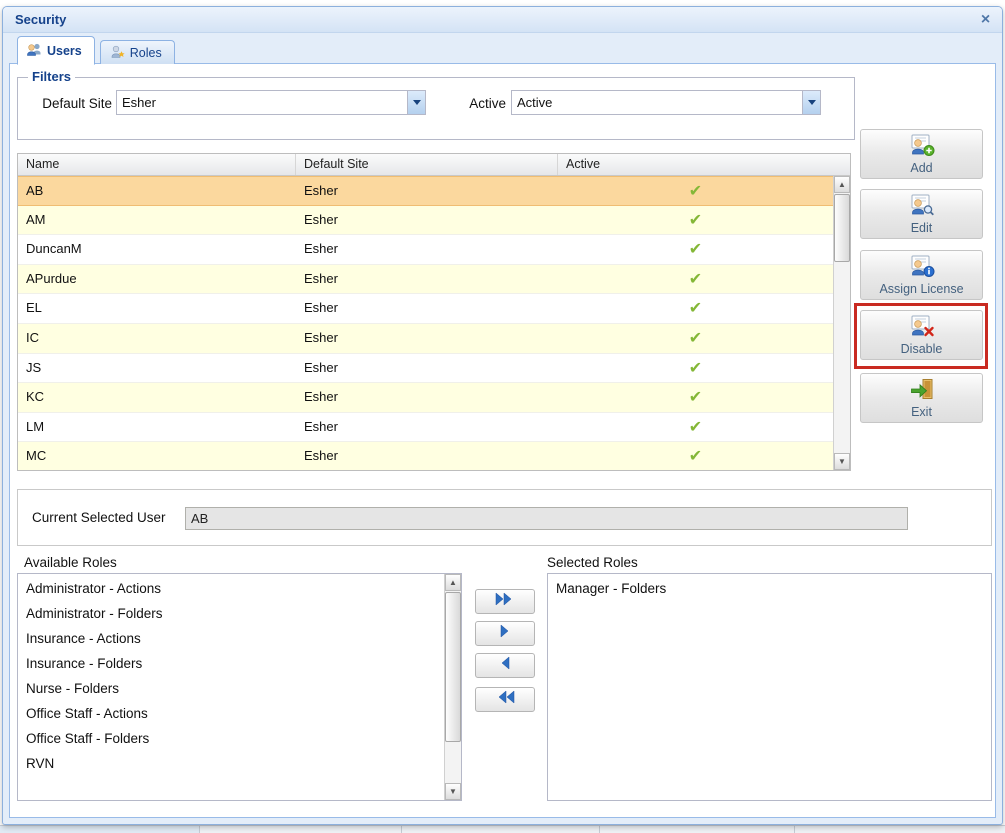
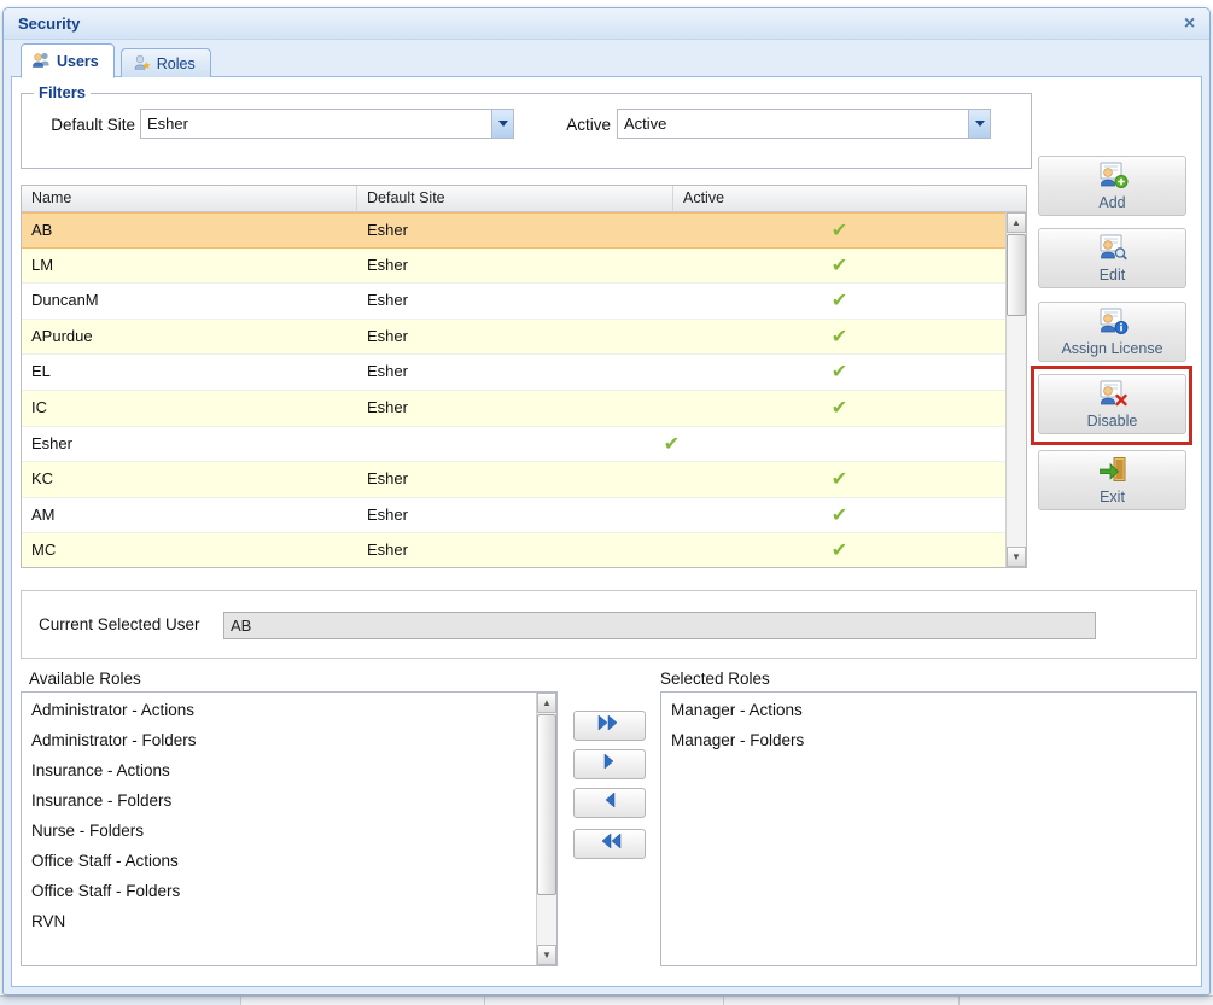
  Security
  ×
  Users
  Roles
  Filters
  Default Site
  Esher
  Active
  Active
  Name
  Default Site
  Active
  AB
  Esher
  ✔
- AM
+ LM
  Esher
  ✔
  DuncanM
  Esher
  ✔
  APurdue
  Esher
  ✔
  EL
  Esher
  ✔
  IC
  Esher
  ✔
- JS
  Esher
  ✔
  KC
  Esher
  ✔
- LM
+ AM
  Esher
  ✔
  MC
  Esher
  ✔
  ▲
  ▼
  Add
  Edit
  Assign License
  Disable
  Exit
  Current Selected User
  AB
  Available Roles
  Selected Roles
  Administrator - Actions
  Administrator - Folders
  Insurance - Actions
  Insurance - Folders
  Nurse - Folders
  Office Staff - Actions
  Office Staff - Folders
  RVN
  ▲
  ▼
+ Manager - Actions
  Manager - Folders
